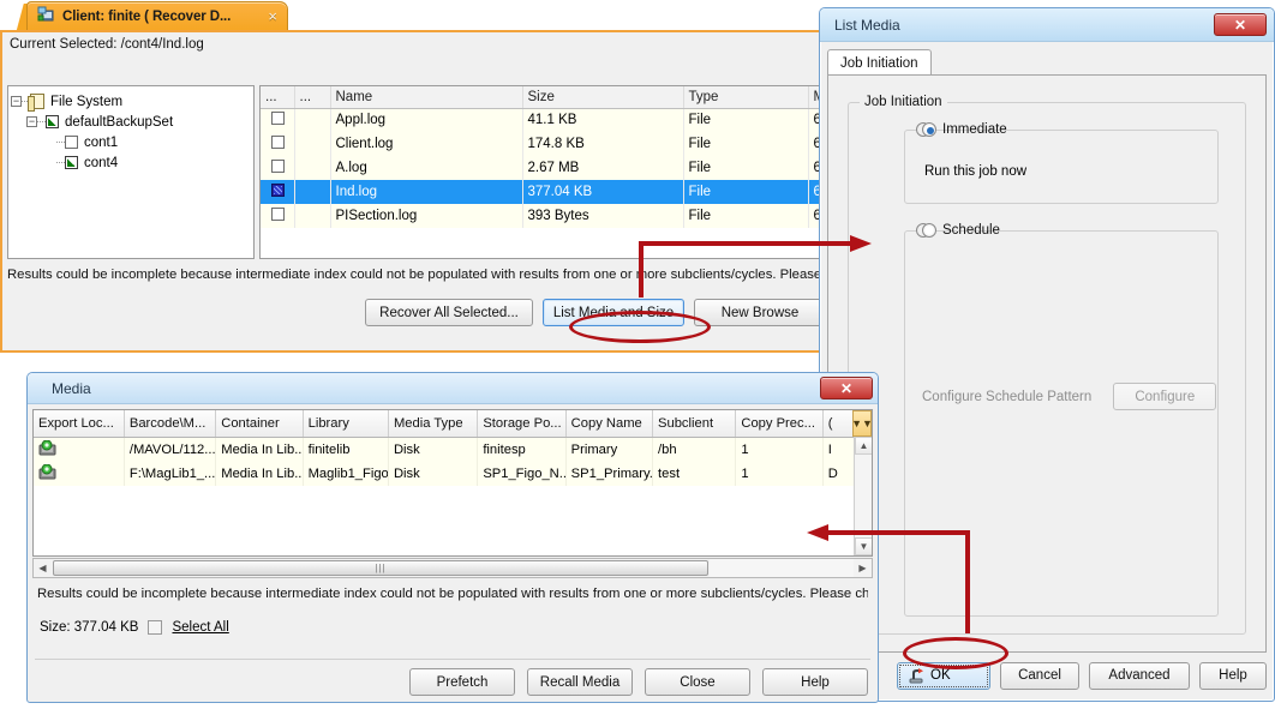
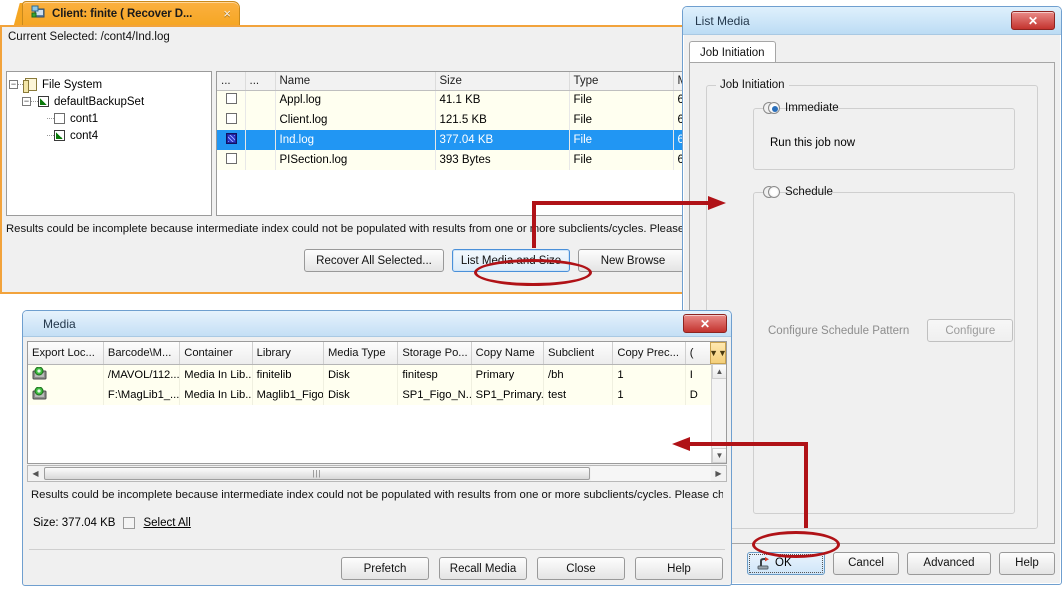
  Client: finite ( Recover D...
  ×
  Current Selected: /cont4/Ind.log
  −
  File System
  −
  defaultBackupSet
  cont1
  cont4
  ...	...	Name	Size	Type
  		Appl.log	41.1 KB	File	6
- 		Client.log	174.8 KB	File	6
+ 		Client.log	121.5 KB	File	6
- 		A.log	2.67 MB	File	6
  		Ind.log	377.04 KB	File	6
  		PISection.log	393 Bytes	File	6
  Results could be incomplete because intermediate index could not be populated with results from one orore subclients/cycles. Pleas
  Recover All Selected...
  List Media and Size
  New Browse
  List Media
  ✕
  Job Initiation
  Job Initiation
  Immediate
  Run this job now
  Schedule
  Configure Schedule Pattern
  Configure
  OK
  Cancel
  Advanced
  Help
  Media
  ✕
  Export Loc...	Barcode\M...	Container	Library	Media Type	Storage Po...	Copy Name	Subclient	Copy Prec...	(
  	/MAVOL/112...	Media In Lib..	finitelib	Disk	finitesp	Primary	/bh	1	I
  	F:\MagLib1_...	Media In Lib..	Maglib1_Figo	Disk	SP1_Figo_N..	SP1_Primary.	test	1	D
  ▲
  ▼
  ▼▼
  ◀
  |||
  ▶
  Results could be incomplete because intermediate index could not be populated with results from one or more subclients/cycles. Please ch
  Size: 377.04 KB
  Select All
  Prefetch
  Recall Media
  Close
  Help
